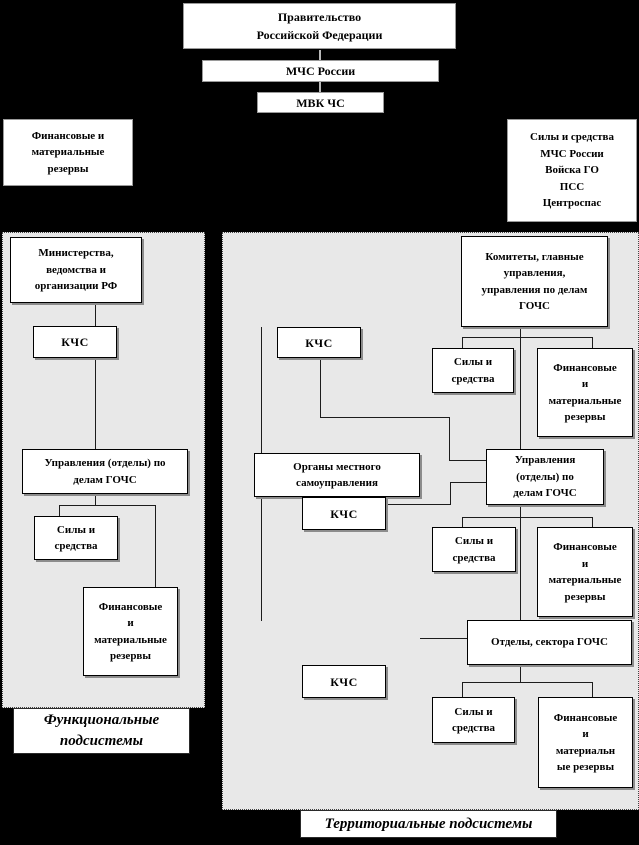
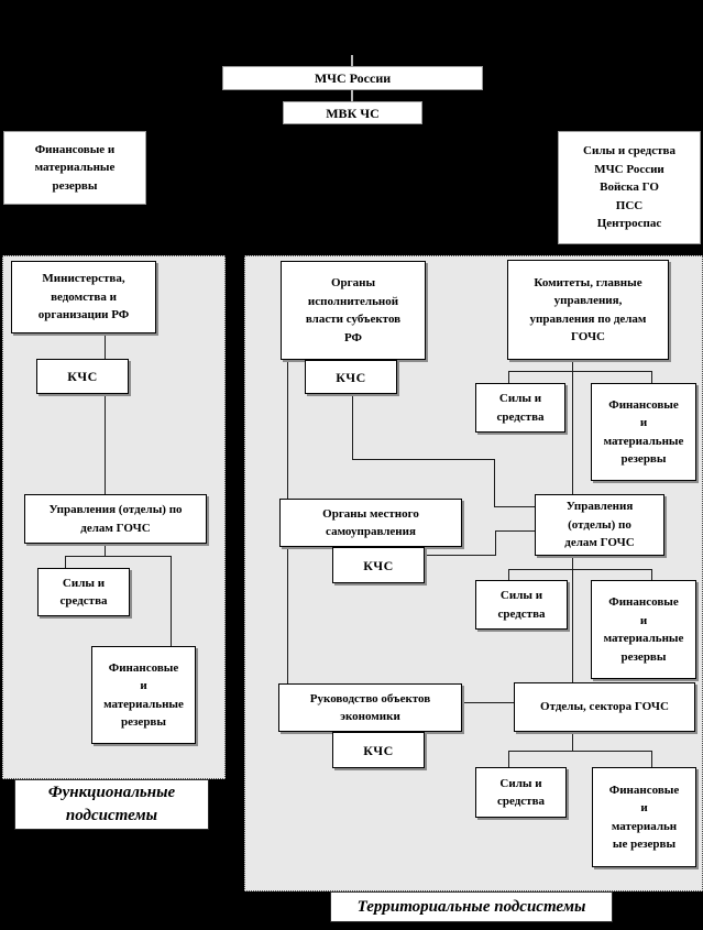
- Правительство
- Российской Федерации
  МЧС России
  МВК ЧС
  Финансовые и
  материальные
  резервы
  Силы и средства
  МЧС России
  Войска ГО
  ПСС
  Центроспас
  Министерства,
  ведомства и
  организации РФ
  КЧС
  Управления (отделы) по
  делам ГОЧС
  Силы и
  средства
  Финансовые
  и
  материальные
  резервы
  Функциональные
  подсистемы
+ Органы
+ исполнительной
+ власти субъектов
+ РФ
  КЧС
  Комитеты, главные
  управления,
  управления по делам
  ГОЧС
  Силы и
  средства
  Финансовые
  и
  материальные
  резервы
  Органы местного
  самоуправления
  КЧС
  Управления
  (отделы) по
  делам ГОЧС
  Силы и
  средства
  Финансовые
  и
  материальные
  резервы
+ Руководство объектов
+ экономики
  КЧС
  Отделы, сектора ГОЧС
  Силы и
  средства
  Финансовые
  и
  материальн
  ые резервы
  Территориальные подсистемы
